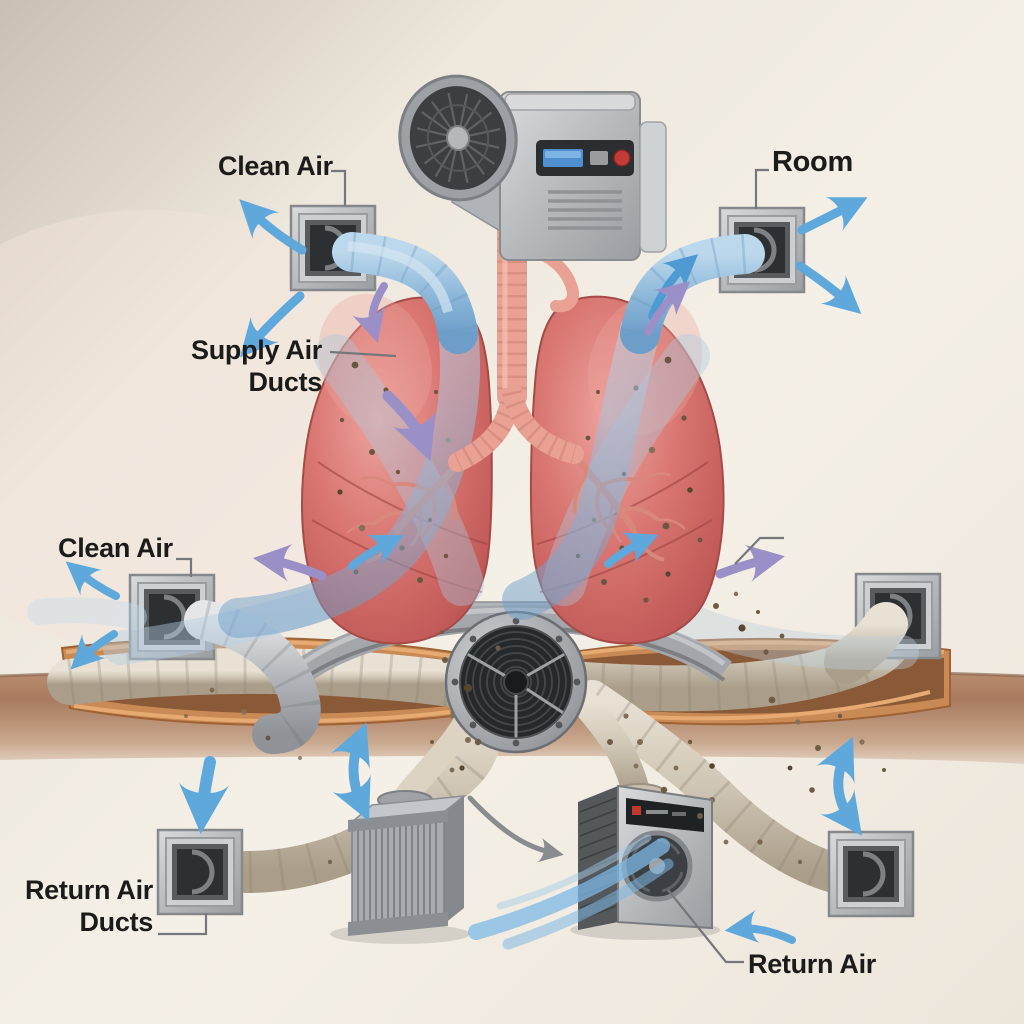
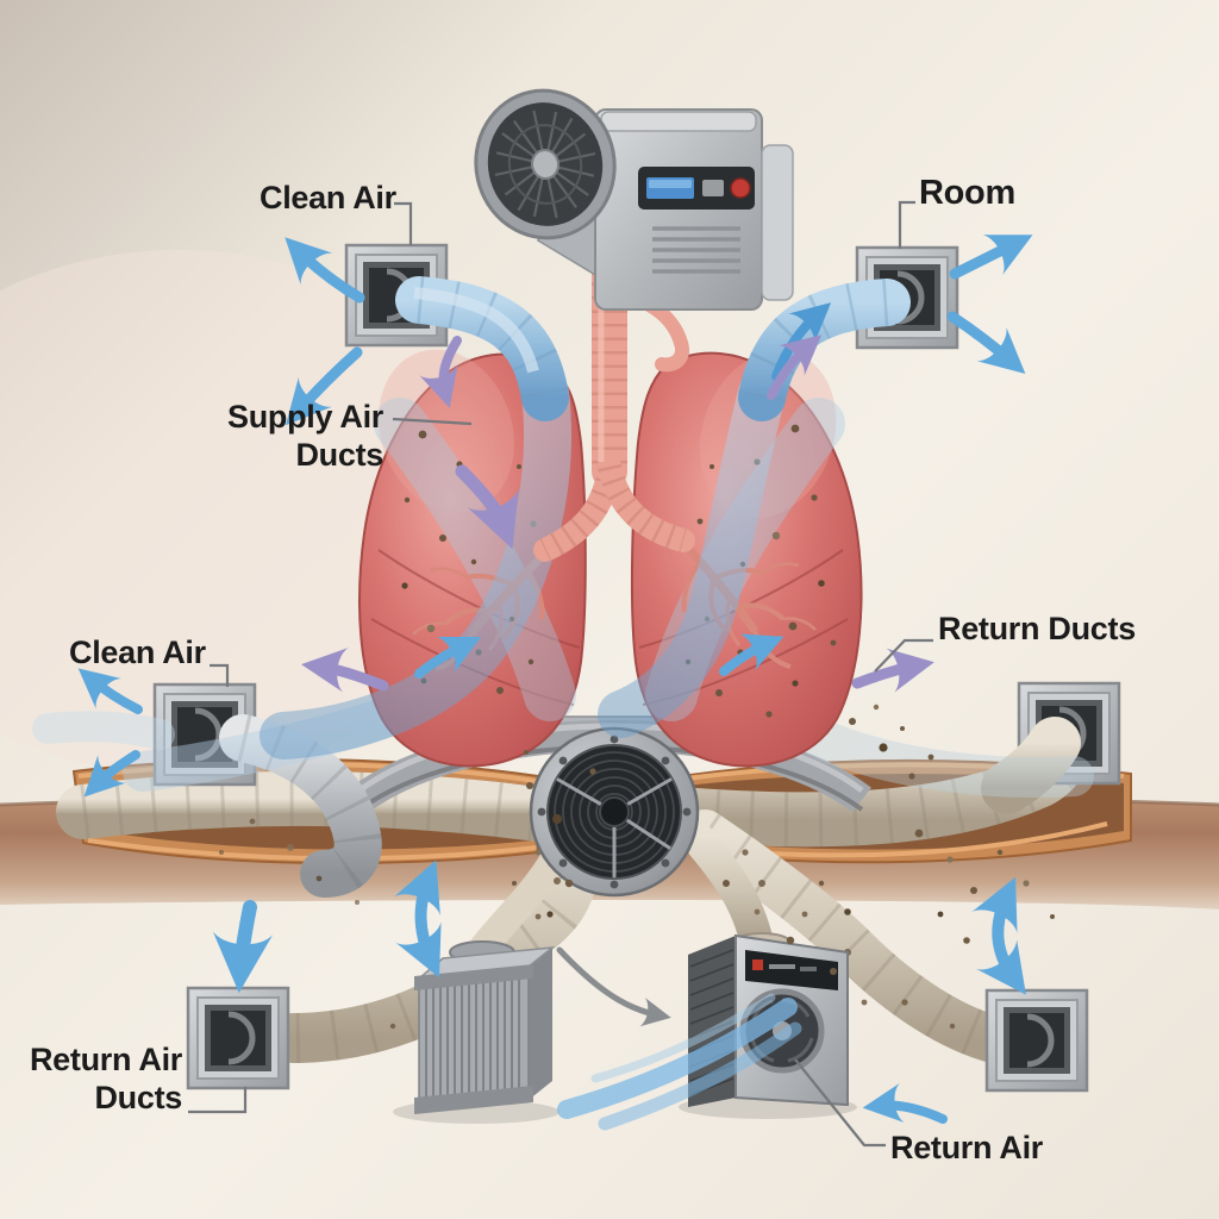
  Clean Air
  Room
  Supply Air
  Ducts
+ Return Ducts
  Clean Air
  Return Air
  Ducts
  Return Air
